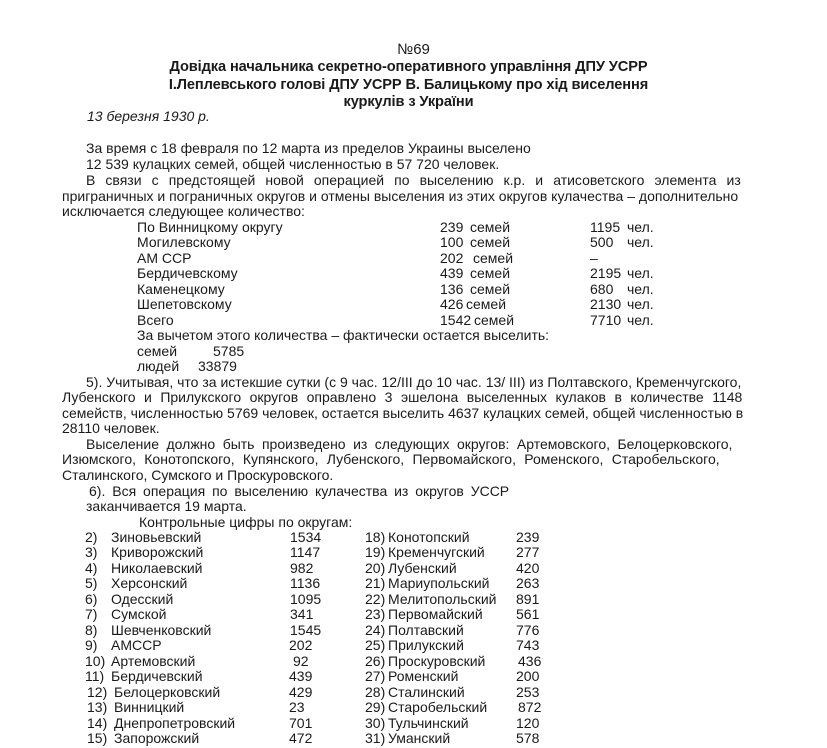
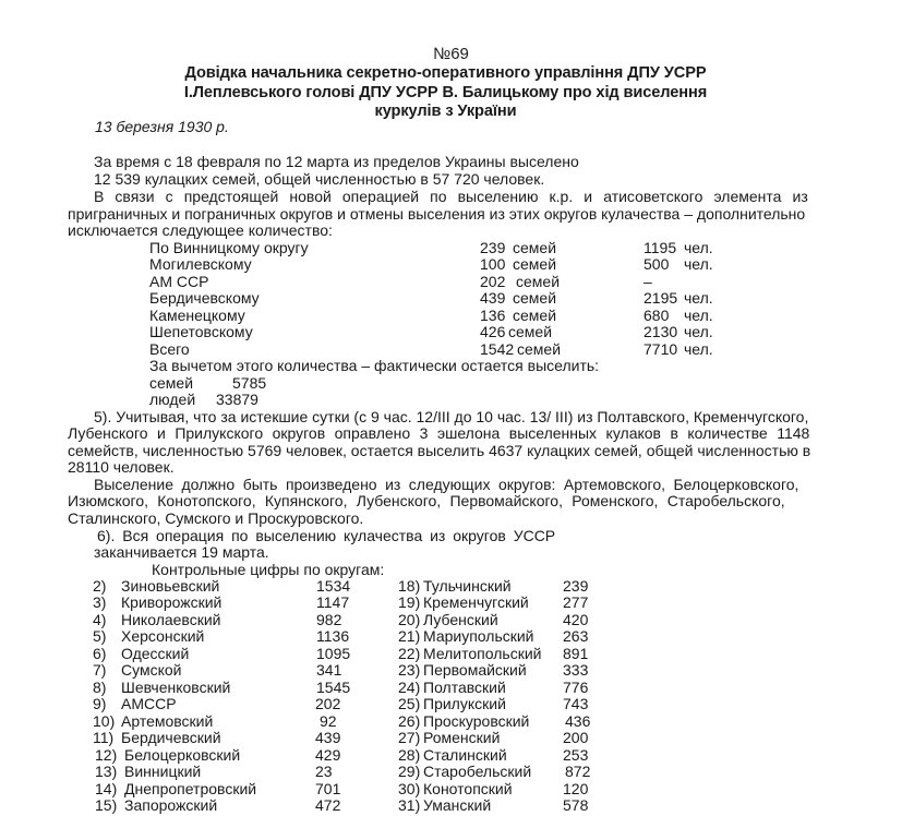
  №69
  Довідка начальника секретно-оперативного управління ДПУ УСРР
  І.Леплевського голові ДПУ УСРР В. Балицькому про хід виселення
  куркулів з України
  13 березня 1930 р.
  За время с 18 февраля по 12 марта из пределов Украины выселено
  12 539 кулацких семей, общей численностью в 57 720 человек.
  В связи с предстоящей новой операцией по выселению к.р. и атисоветского элемента из
  приграничных и пограничных округов и отмены выселения из этих округов кулачества – дополнительно
  исключается следующее количество:
  По Винницкому округу
  239
  семей
  1195
  чел.
  Могилевскому
  100
  семей
  500
  чел.
  АМ ССР
  202
  семей
  –
  Бердичевскому
  439
  семей
  2195
  чел.
  Каменецкому
  136
  семей
  680
  чел.
  Шепетовскому
  426
  семей
  2130
  чел.
  Всего
  1542
  семей
  7710
  чел.
  За вычетом этого количества – фактически остается выселить:
  семей
  5785
  людей
  33879
  5). Учитывая, что за истекшие сутки (с 9 час. 12/III до 10 час. 13/ III) из Полтавского, Кременчугского,
  Лубенского и Прилукского округов оправлено 3 эшелона выселенных кулаков в количестве 1148
  семейств, численностью 5769 человек, остается выселить 4637 кулацких семей, общей численностью в
  28110 человек.
  Выселение должно быть произведено из следующих округов: Артемовского, Белоцерковского,
  Изюмского, Конотопского, Купянского, Лубенского, Первомайского, Роменского, Старобельского,
  Сталинского, Сумского и Проскуровского.
  6). Вся операция по выселению кулачества из округов УССР
  заканчивается 19 марта.
  Контрольные цифры по округам:
  2)
  Зиновьевский
  1534
  3)
  Криворожский
  1147
  4)
  Николаевский
  982
  5)
  Херсонский
  1136
  6)
  Одесский
  1095
  7)
  Сумской
  341
  8)
  Шевченковский
  1545
  9)
  АМССР
  202
  10)
  Артемовский
  92
  11)
  Бердичевский
  439
  12)
  Белоцерковский
  429
  13)
  Винницкий
  23
  14)
  Днепропетровский
  701
  15)
  Запорожский
  472
  18)
- Конотопский
+ Тульчинский
  239
  19)
  Кременчугский
  277
  20)
  Лубенский
  420
  21)
  Мариупольский
  263
  22)
  Мелитопольский
  891
  23)
  Первомайский
- 561
+ 333
  24)
  Полтавский
  776
  25)
  Прилукский
  743
  26)
  Проскуровский
  436
  27)
  Роменский
  200
  28)
  Сталинский
  253
  29)
  Старобельский
  872
  30)
- Тульчинский
+ Конотопский
  120
  31)
  Уманский
  578
